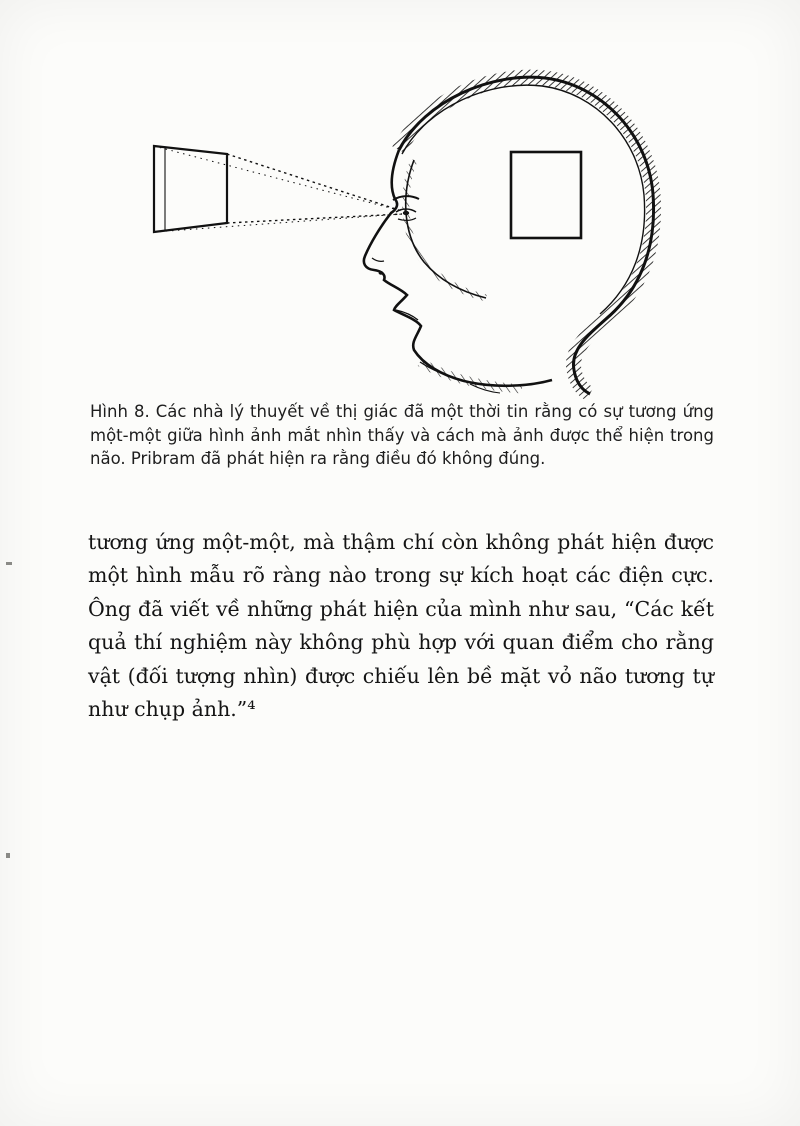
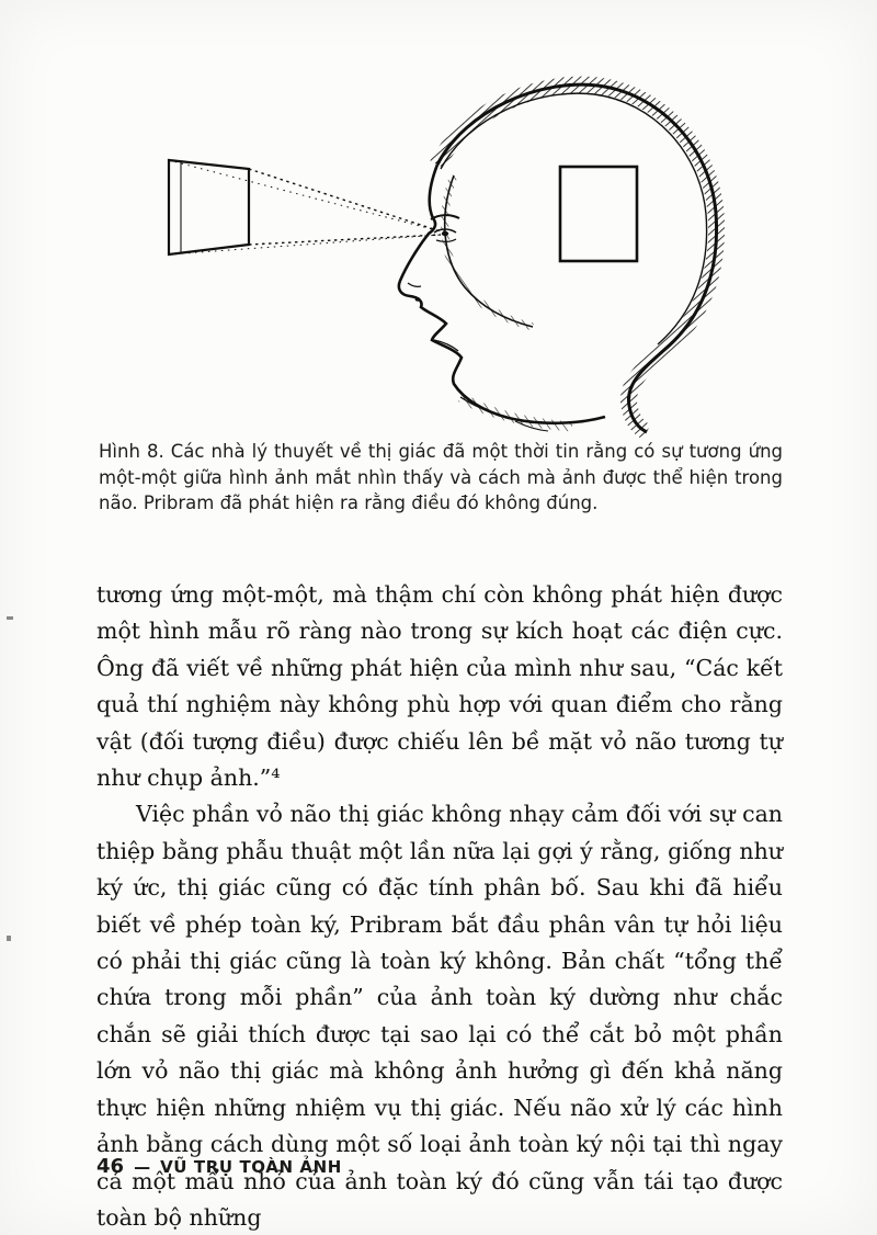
  Hình 8. Các nhà lý thuyết về thị giác đã một thời tin rằng có sự tương ứng một-một giữa hình ảnh mắt nhìn thấy và cách mà ảnh được thể hiện trong não. Pribram đã phát hiện ra rằng điều đó không đúng.
- tương ứng một-một, mà thậm chí còn không phát hiện được một hình mẫu rõ ràng nào trong sự kích hoạt các điện cực. Ông đã viết về những phát hiện của mình như sau, “Các kết quả thí nghiệm này không phù hợp với quan điểm cho rằng vật (đối tượng nhìn) được chiếu lên bề mặt vỏ não tương tự như chụp ảnh.”⁴
+ tương ứng một-một, mà thậm chí còn không phát hiện được một hình mẫu rõ ràng nào trong sự kích hoạt các điện cực. Ông đã viết về những phát hiện của mình như sau, “Các kết quả thí nghiệm này không phù hợp với quan điểm cho rằng vật (đối tượng điều) được chiếu lên bề mặt vỏ não tương tự như chụp ảnh.”⁴
+ Việc phần vỏ não thị giác không nhạy cảm đối với sự can thiệp bằng phẫu thuật một lần nữa lại gợi ý rằng, giống như ký ức, thị giác cũng có đặc tính phân bố. Sau khi đã hiểu biết về phép toàn ký, Pribram bắt đầu phân vân tự hỏi liệu có phải thị giác cũng là toàn ký không. Bản chất “tổng thể chứa trong mỗi phần” của ảnh toàn ký dường như chắc chắn sẽ giải thích được tại sao lại có thể cắt bỏ một phần lớn vỏ não thị giác mà không ảnh hưởng gì đến khả năng thực hiện những nhiệm vụ thị giác. Nếu não xử lý các hình ảnh bằng cách dùng một số loại ảnh toàn ký nội tại thì ngay cả một mẩu nhỏ của ảnh toàn ký đó cũng vẫn tái tạo được toàn bộ những
+ 46
+ —
+ VŨ TRỤ TOÀN ẢNH
